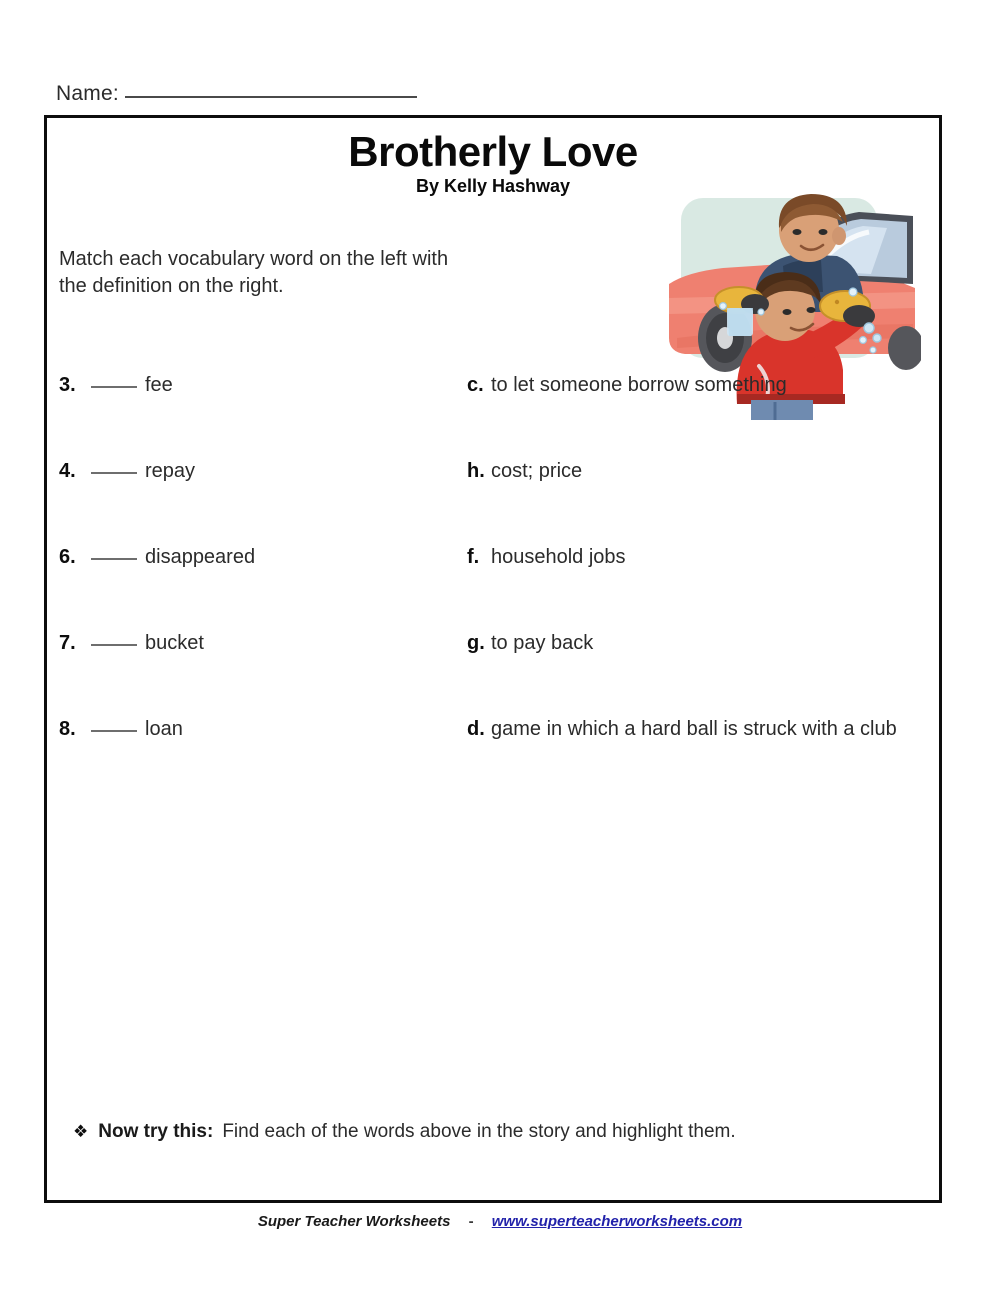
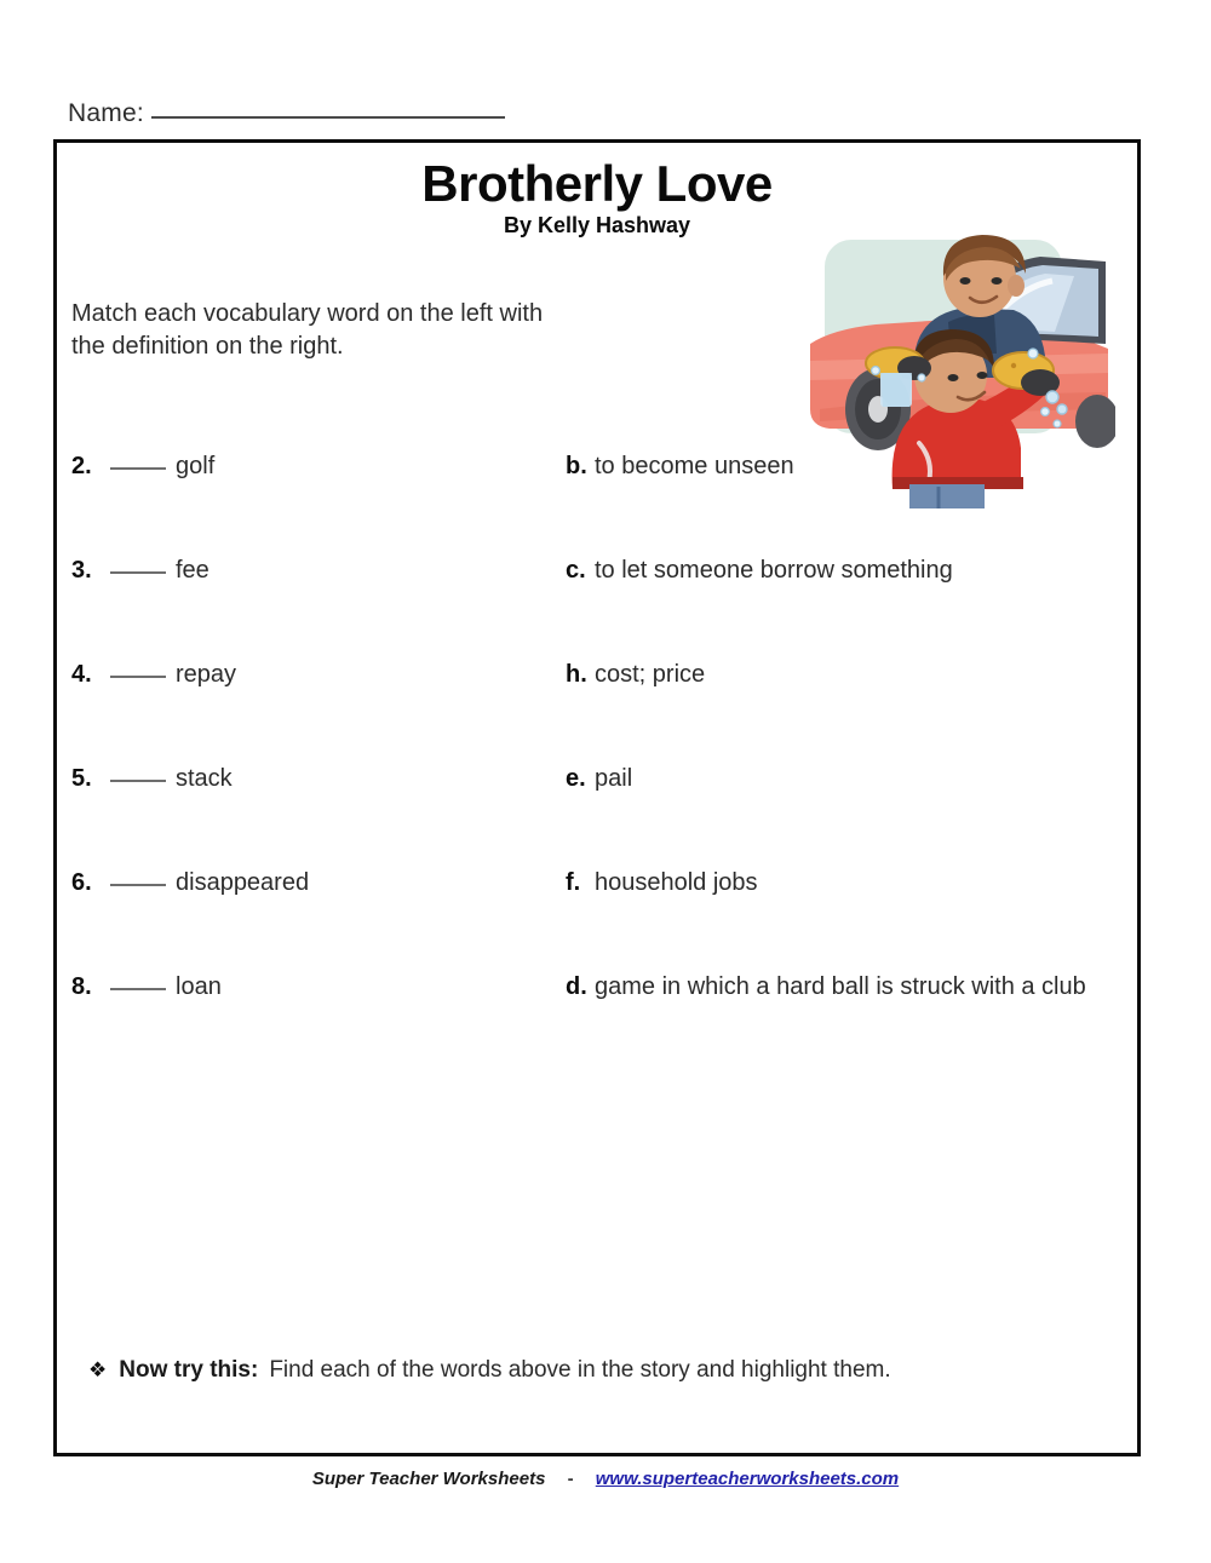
  Name:
  Brotherly Love
  By Kelly Hashway
  Match each vocabulary word on the left with the definition on the right.
+ 2.
+ golf
+ b.
+ to become unseen
  3.
  fee
  c.
  to let someone borrow something
  4.
  repay
  h.
  cost; price
+ 5.
+ stack
+ e.
+ pail
  6.
  disappeared
  f.
  household jobs
- 7.
- bucket
- g.
- to pay back
  8.
  loan
  d.
  game in which a hard ball is struck with a club
  ❖
  Now try this:
  Find each of the words above in the story and highlight them.
  Super Teacher Worksheets - www.superteacherworksheets.com
